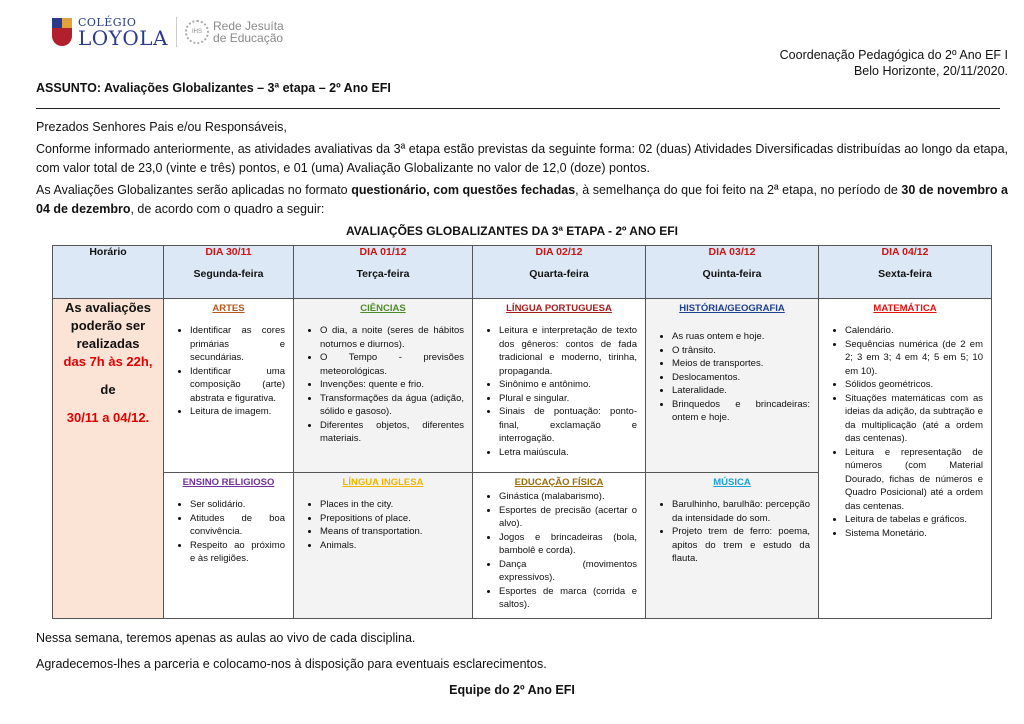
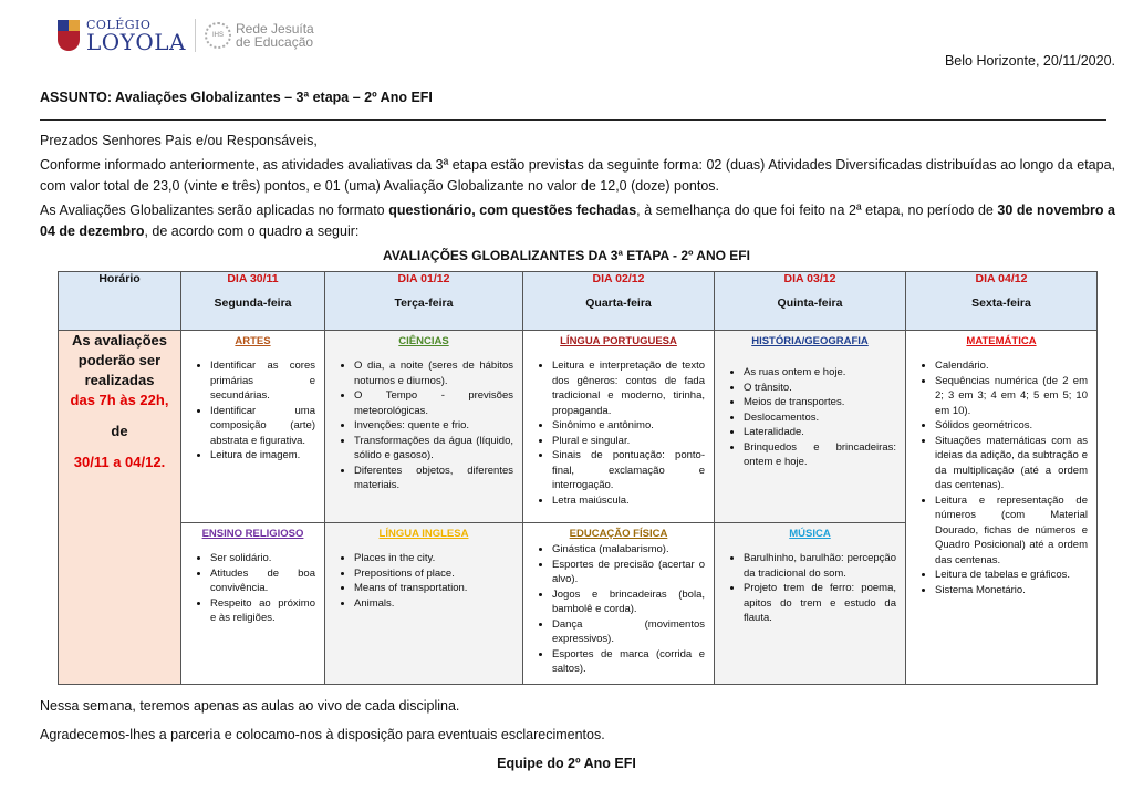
  COLÉGIO
  LOYOLA
  Rede Jesuíta
  de Educação
- Coordenação Pedagógica do 2º Ano EF I
  Belo Horizonte, 20/11/2020.
  ASSUNTO: Avaliações Globalizantes – 3ª etapa – 2º Ano EFI
  Prezados Senhores Pais e/ou Responsáveis,
  Conforme informado anteriormente, as atividades avaliativas da 3ª etapa estão previstas da seguinte forma: 02 (duas) Atividades Diversificadas distribuídas ao longo da etapa, com valor total de 23,0 (vinte e três) pontos, e 01 (uma) Avaliação Globalizante no valor de 12,0 (doze) pontos.
  As Avaliações Globalizantes serão aplicadas no formato questionário, com questões fechadas, à semelhança do que foi feito na 2ª etapa, no período de 30 de novembro a 04 de dezembro, de acordo com o quadro a seguir:
  AVALIAÇÕES GLOBALIZANTES DA 3ª ETAPA - 2º ANO EFI
  Horário	DIA 30/11Segunda-feira	DIA 01/12Terça-feira	DIA 02/12Quarta-feira	DIA 03/12Quinta-feira	DIA 04/12Sexta-feira
- As avaliações poderão ser realizadas das 7h às 22h, de 30/11 a 04/12.	ARTESIdentificar as cores primárias e secundárias.Identificar uma composição (arte) abstrata e figurativa.Leitura de imagem.	CIÊNCIASO dia, a noite (seres de hábitos noturnos e diurnos).O Tempo - previsões meteorológicas.Invenções: quente e frio.Transformações da água (adição, sólido e gasoso).Diferentes objetos, diferentes materiais.	LÍNGUA PORTUGUESALeitura e interpretação de texto dos gêneros: contos de fada tradicional e moderno, tirinha, propaganda.Sinônimo e antônimo.Plural e singular.Sinais de pontuação: ponto-final, exclamação e interrogação.Letra maiúscula.	HISTÓRIA/GEOGRAFIAAs ruas ontem e hoje.O trânsito.Meios de transportes.Deslocamentos.Lateralidade.Brinquedos e brincadeiras: ontem e hoje.	MATEMÁTICACalendário.Sequências numérica (de 2 em 2; 3 em 3; 4 em 4; 5 em 5; 10 em 10).Sólidos geométricos.Situações matemáticas com as ideias da adição, da subtração e da multiplicação (até a ordem das centenas).Leitura e representação de números (com Material Dourado, fichas de números e Quadro Posicional) até a ordem das centenas.Leitura de tabelas e gráficos.Sistema Monetário.
+ As avaliações poderão ser realizadas das 7h às 22h, de 30/11 a 04/12.	ARTESIdentificar as cores primárias e secundárias.Identificar uma composição (arte) abstrata e figurativa.Leitura de imagem.	CIÊNCIASO dia, a noite (seres de hábitos noturnos e diurnos).O Tempo - previsões meteorológicas.Invenções: quente e frio.Transformações da água (líquido, sólido e gasoso).Diferentes objetos, diferentes materiais.	LÍNGUA PORTUGUESALeitura e interpretação de texto dos gêneros: contos de fada tradicional e moderno, tirinha, propaganda.Sinônimo e antônimo.Plural e singular.Sinais de pontuação: ponto-final, exclamação e interrogação.Letra maiúscula.	HISTÓRIA/GEOGRAFIAAs ruas ontem e hoje.O trânsito.Meios de transportes.Deslocamentos.Lateralidade.Brinquedos e brincadeiras: ontem e hoje.	MATEMÁTICACalendário.Sequências numérica (de 2 em 2; 3 em 3; 4 em 4; 5 em 5; 10 em 10).Sólidos geométricos.Situações matemáticas com as ideias da adição, da subtração e da multiplicação (até a ordem das centenas).Leitura e representação de números (com Material Dourado, fichas de números e Quadro Posicional) até a ordem das centenas.Leitura de tabelas e gráficos.Sistema Monetário.
- ENSINO RELIGIOSOSer solidário.Atitudes de boa convivência.Respeito ao próximo e às religiões.	LÍNGUA INGLESAPlaces in the city.Prepositions of place.Means of transportation.Animals.	EDUCAÇÃO FÍSICAGinástica (malabarismo).Esportes de precisão (acertar o alvo).Jogos e brincadeiras (bola, bambolê e corda).Dança (movimentos expressivos).Esportes de marca (corrida e saltos).	MÚSICABarulhinho, barulhão: percepção da intensidade do som.Projeto trem de ferro: poema, apitos do trem e estudo da flauta.
+ ENSINO RELIGIOSOSer solidário.Atitudes de boa convivência.Respeito ao próximo e às religiões.	LÍNGUA INGLESAPlaces in the city.Prepositions of place.Means of transportation.Animals.	EDUCAÇÃO FÍSICAGinástica (malabarismo).Esportes de precisão (acertar o alvo).Jogos e brincadeiras (bola, bambolê e corda).Dança (movimentos expressivos).Esportes de marca (corrida e saltos).	MÚSICABarulhinho, barulhão: percepção da tradicional do som.Projeto trem de ferro: poema, apitos do trem e estudo da flauta.
  Nessa semana, teremos apenas as aulas ao vivo de cada disciplina.
  Agradecemos-lhes a parceria e colocamo-nos à disposição para eventuais esclarecimentos.
  Equipe do 2º Ano EFI
